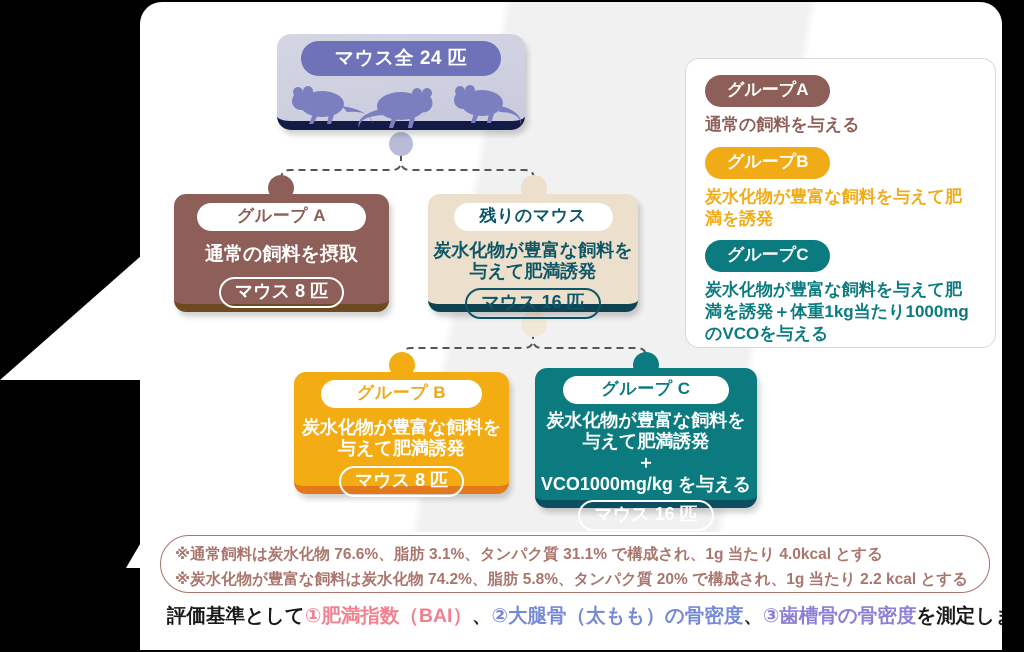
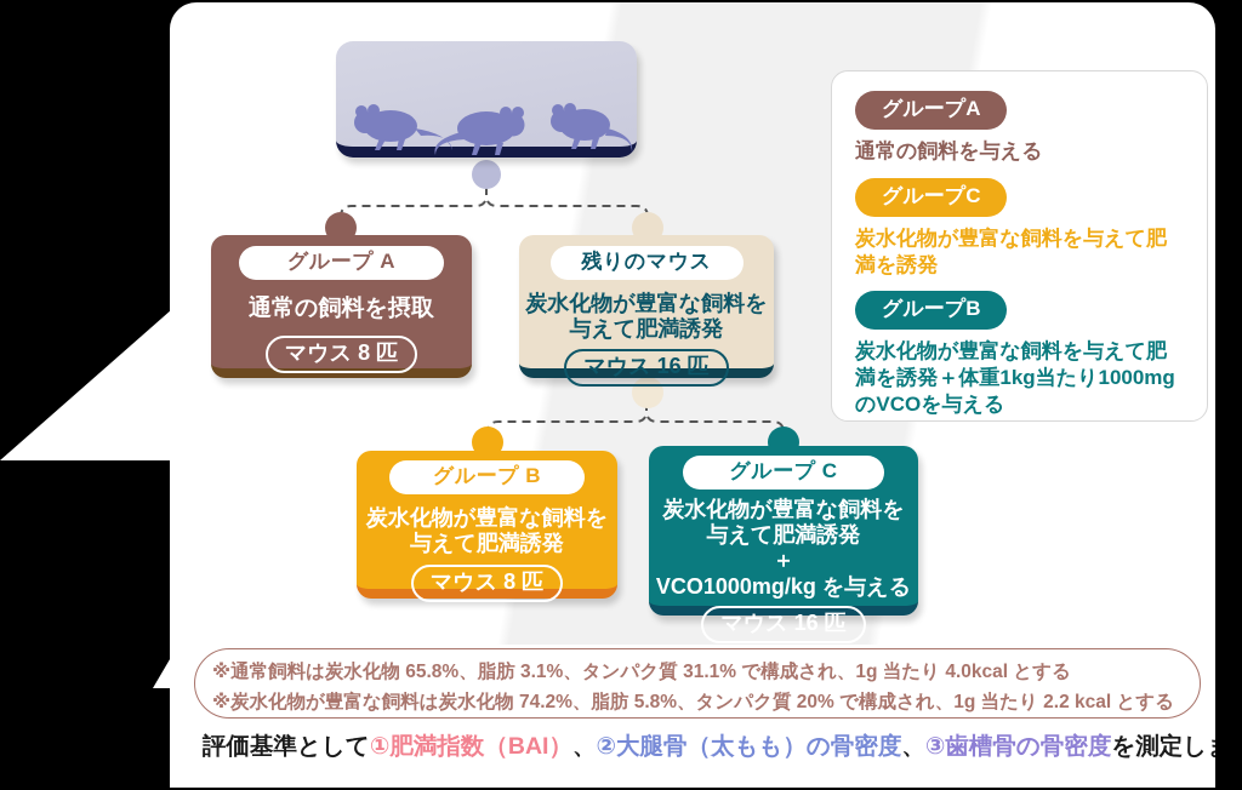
- マウス全 24 匹
  グループ A
  通常の飼料を摂取
  マウス 8 匹
  残りのマウス
  炭水化物が豊富な飼料を
  与えて肥満誘発
  マウス 16 匹
  グループ B
  炭水化物が豊富な飼料を
  与えて肥満誘発
  マウス 8 匹
  グループ C
  炭水化物が豊富な飼料を
  与えて肥満誘発
  ＋
  VCO1000mg/kg を与える
  マウス 16 匹
  グループA
  通常の飼料を与える
- グループB
+ グループC
  炭水化物が豊富な飼料を与えて肥満を誘発
- グループC
+ グループB
  炭水化物が豊富な飼料を与えて肥満を誘発＋体重1kg当たり1000mgのVCOを与える
- ※通常飼料は炭水化物 76.6%、脂肪 3.1%、タンパク質 31.1% で構成され、1g 当たり 4.0kcal とする
+ ※通常飼料は炭水化物 65.8%、脂肪 3.1%、タンパク質 31.1% で構成され、1g 当たり 4.0kcal とする
  ※炭水化物が豊富な飼料は炭水化物 74.2%、脂肪 5.8%、タンパク質 20% で構成され、1g 当たり 2.2 kcal とする
  評価基準として①肥満指数（BAI）、②大腿骨（太もも）の骨密度、③歯槽骨の骨密度を測定し
